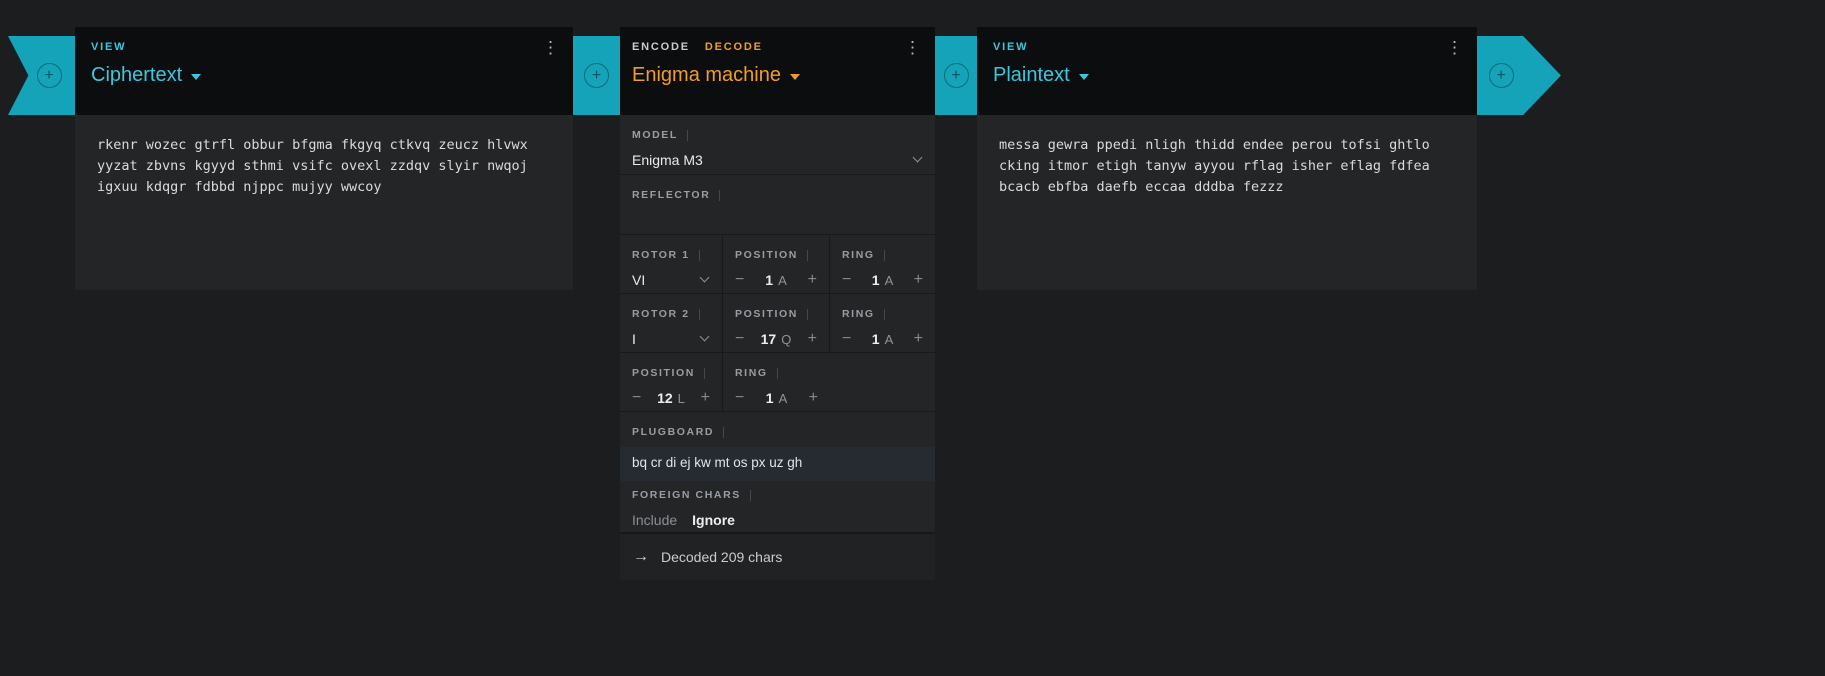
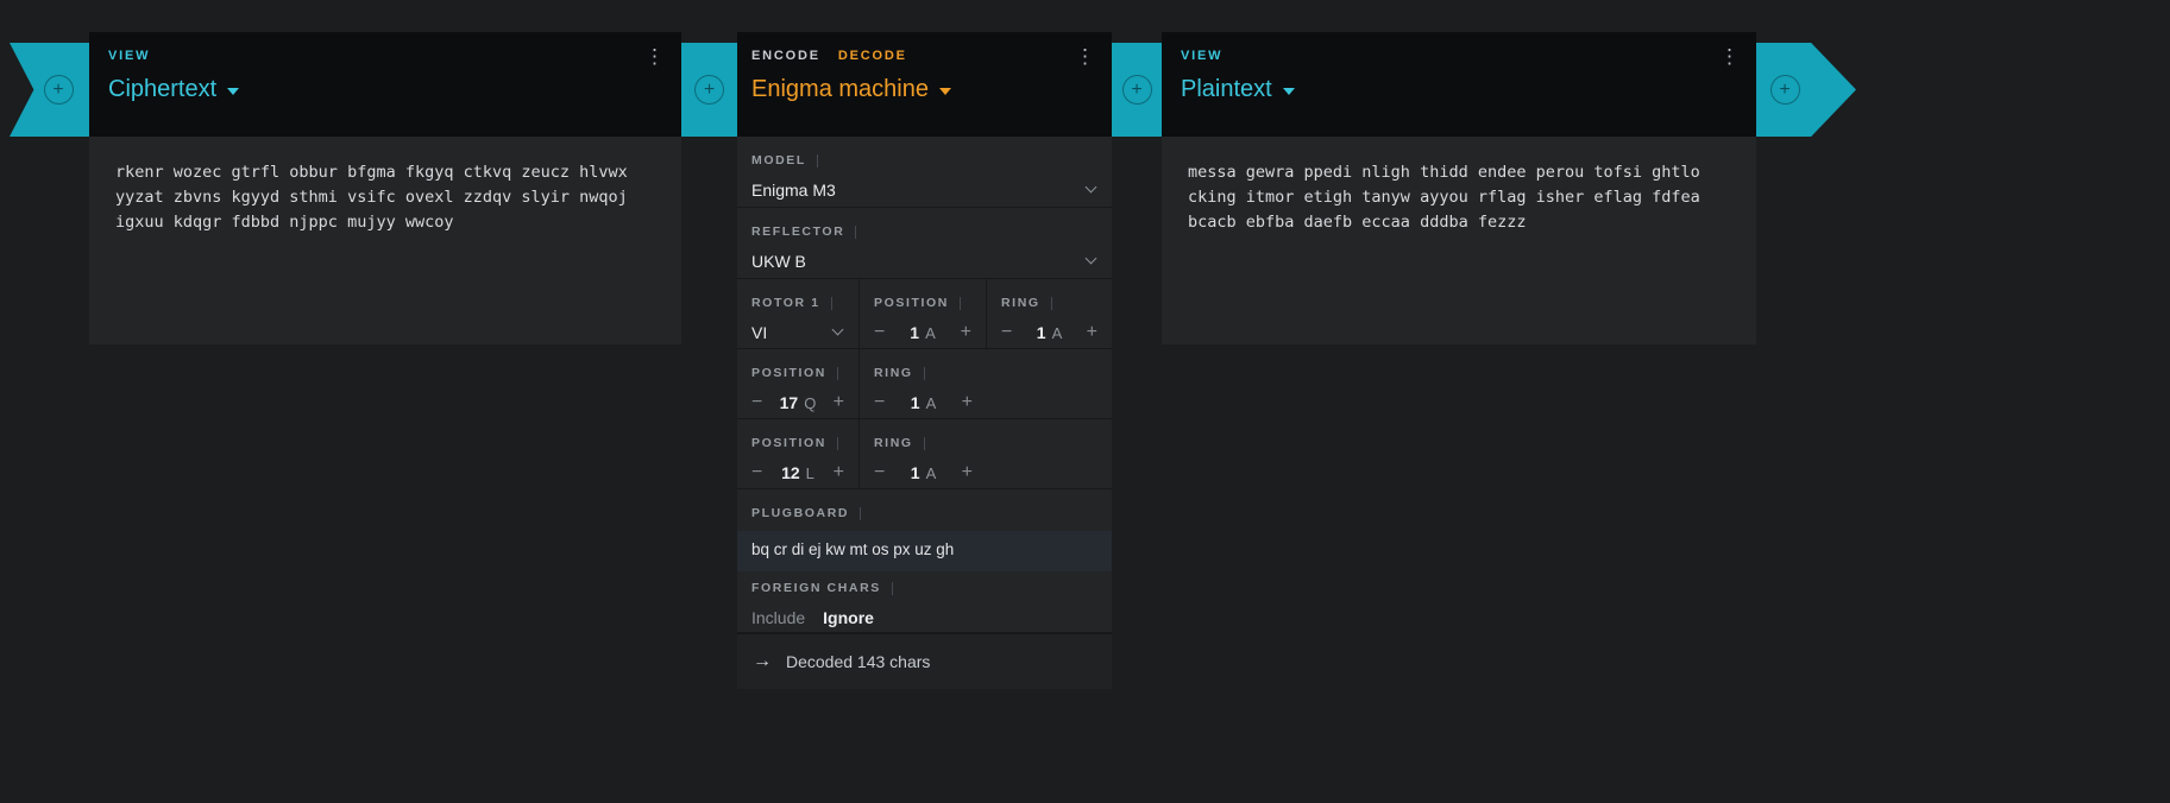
  +
  +
  +
  +
  VIEW
  Ciphertext
  ⋮
  rkenr wozec gtrfl obbur bfgma fkgyq ctkvq zeucz hlvwx
  yyzat zbvns kgyyd sthmi vsifc ovexl zzdqv slyir nwqoj
  igxuu kdqgr fdbbd njppc mujyy wwcoy
  ENCODE
  DECODE
  Enigma machine
  ⋮
  MODEL
  Enigma M3
  REFLECTOR
+ UKW B
  ROTOR 1
  VI
  POSITION
  −
  1 A
  +
  RING
  −
  1 A
  +
- ROTOR 2
- I
  POSITION
  −
  17 Q
  +
  RING
  −
  1 A
  +
  POSITION
  −
  12 L
  +
  RING
  −
  1 A
  +
  PLUGBOARD
  bq cr di ej kw mt os px uz gh
  FOREIGN CHARS
  Include
  Ignore
  →
- Decoded 209 chars
+ Decoded 143 chars
  VIEW
  Plaintext
  ⋮
  messa gewra ppedi nligh thidd endee perou tofsi ghtlo
  cking itmor etigh tanyw ayyou rflag isher eflag fdfea
  bcacb ebfba daefb eccaa dddba fezzz
